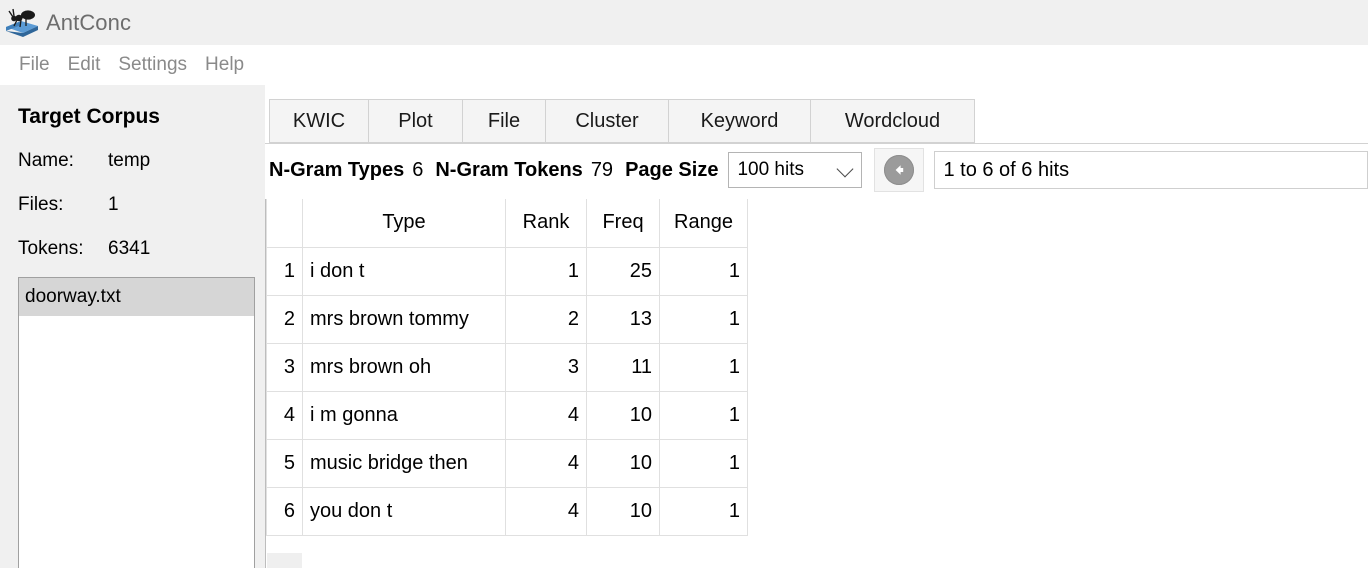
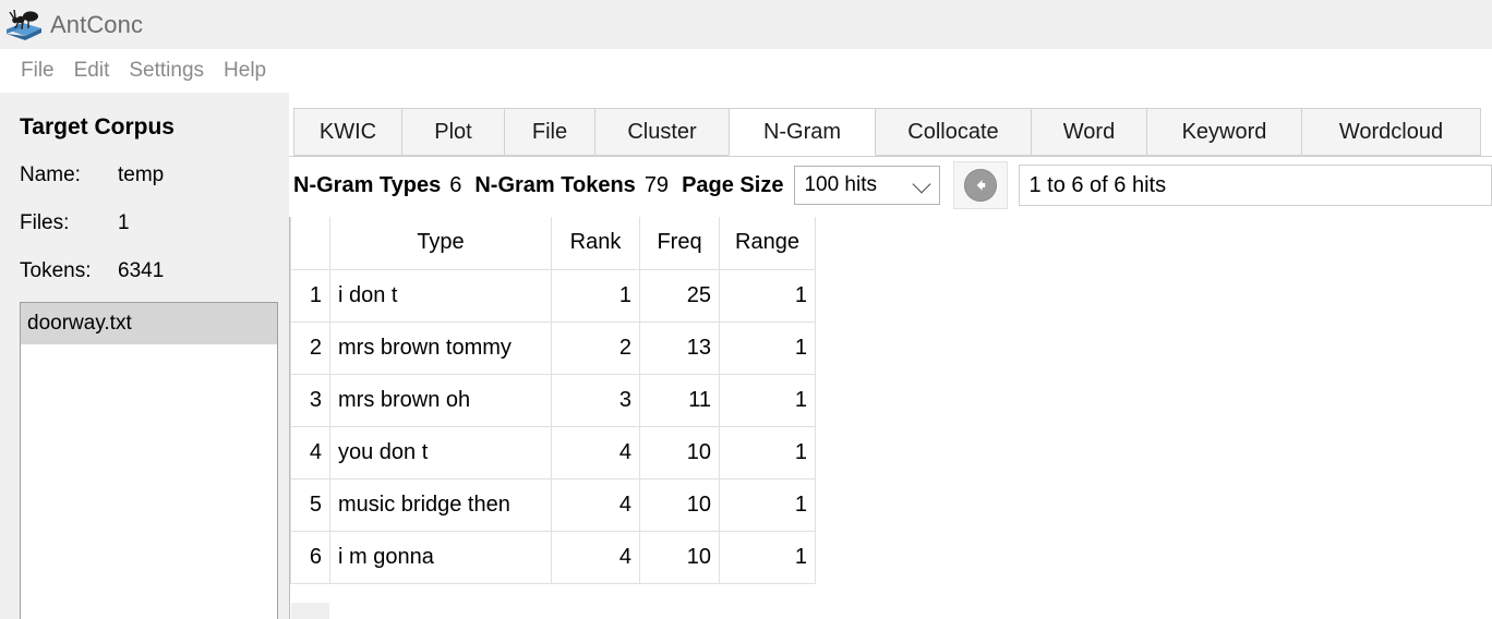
  AntConc
  File
  Edit
  Settings
  Help
  Target Corpus
  Name:
  temp
  Files:
  1
  Tokens:
  6341
  doorway.txt
  KWIC
  Plot
  File
  Cluster
+ N-Gram
+ Collocate
+ Word
  Keyword
  Wordcloud
  N-Gram Types
  6
  N-Gram Tokens
  79
  Page Size
  100 hits
  1 to 6 of 6 hits
  	Type	Rank	Freq	Range
  1	i don t	1	25	1
  2	mrs brown tommy	2	13	1
  3	mrs brown oh	3	11	1
- 4	i m gonna	4	10	1
+ 4	you don t	4	10	1
  5	music bridge then	4	10	1
- 6	you don t	4	10	1
+ 6	i m gonna	4	10	1
